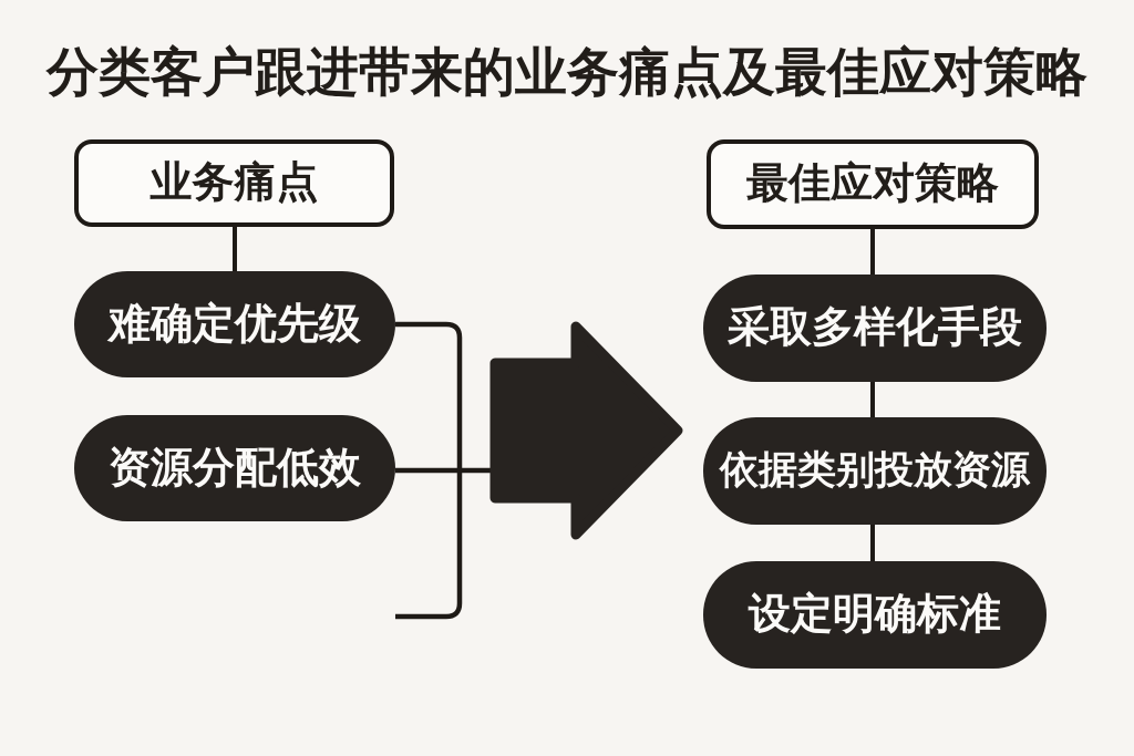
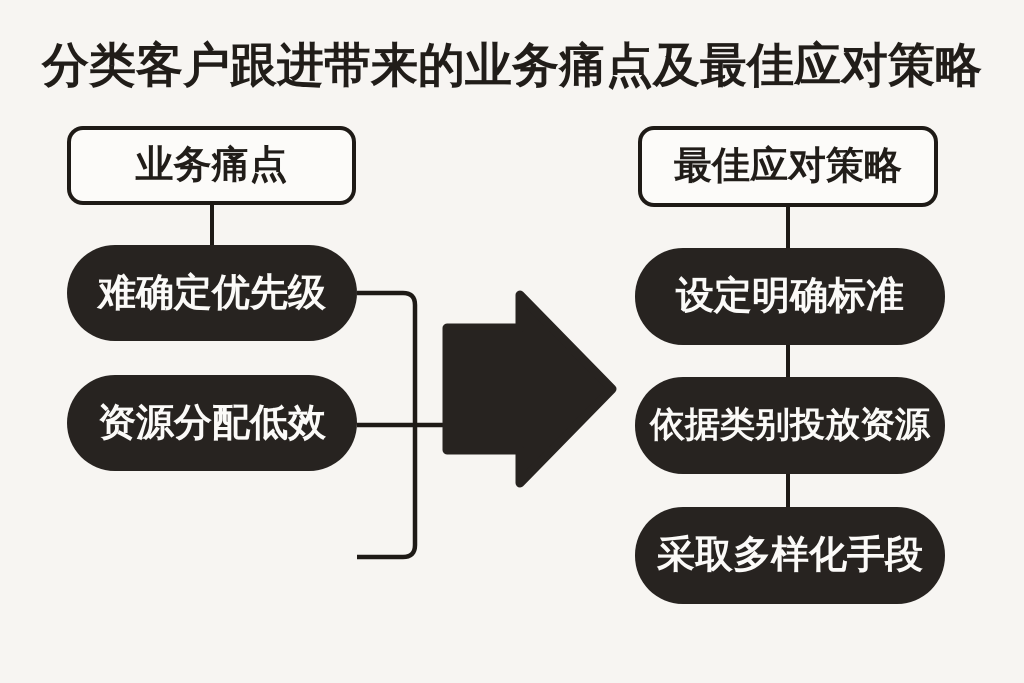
  分类客户跟进带来的业务痛点及最佳应对策略
  业务痛点
  最佳应对策略
  难确定优先级
  资源分配低效
- 采取多样化手段
+ 设定明确标准
  依据类别投放资源
- 设定明确标准
+ 采取多样化手段
